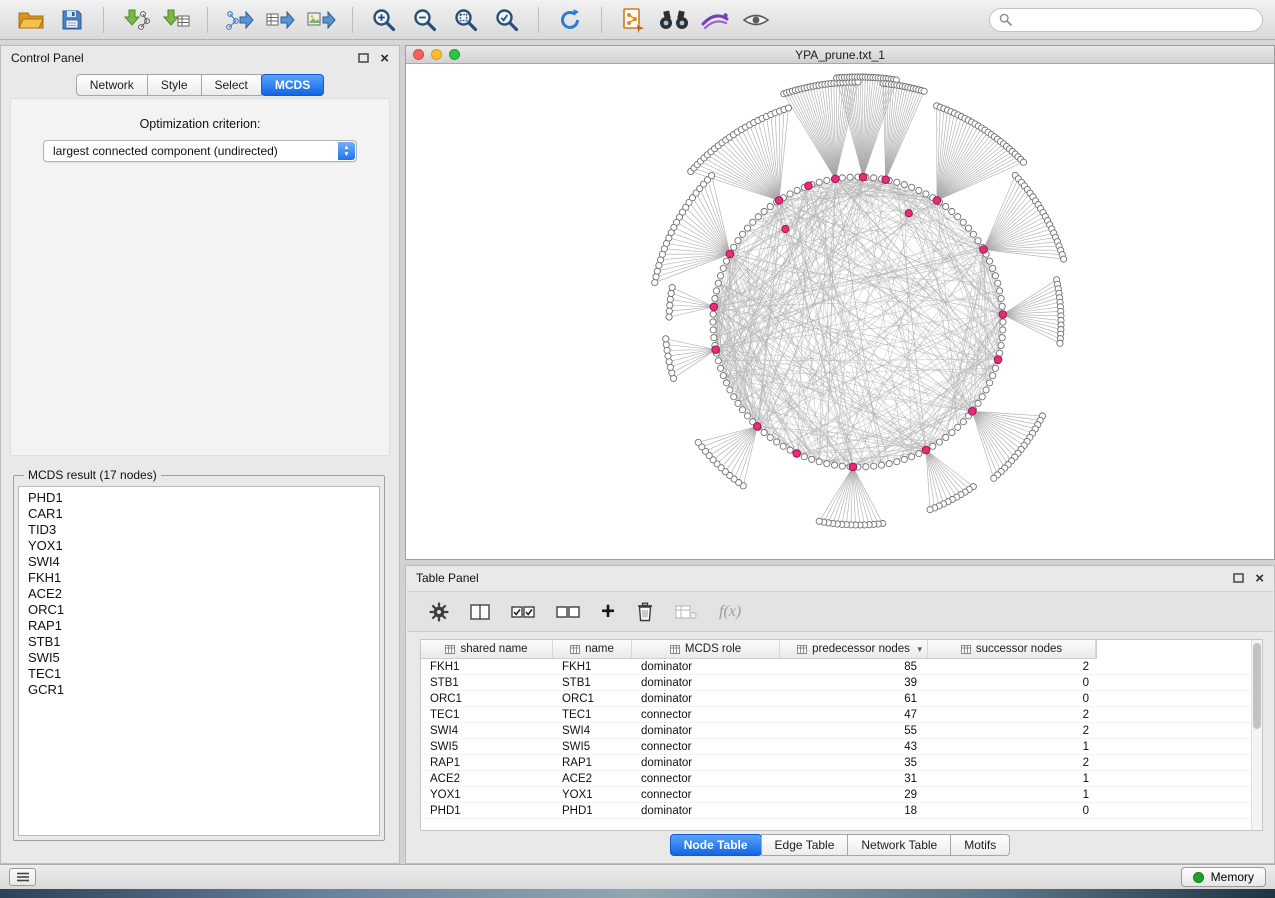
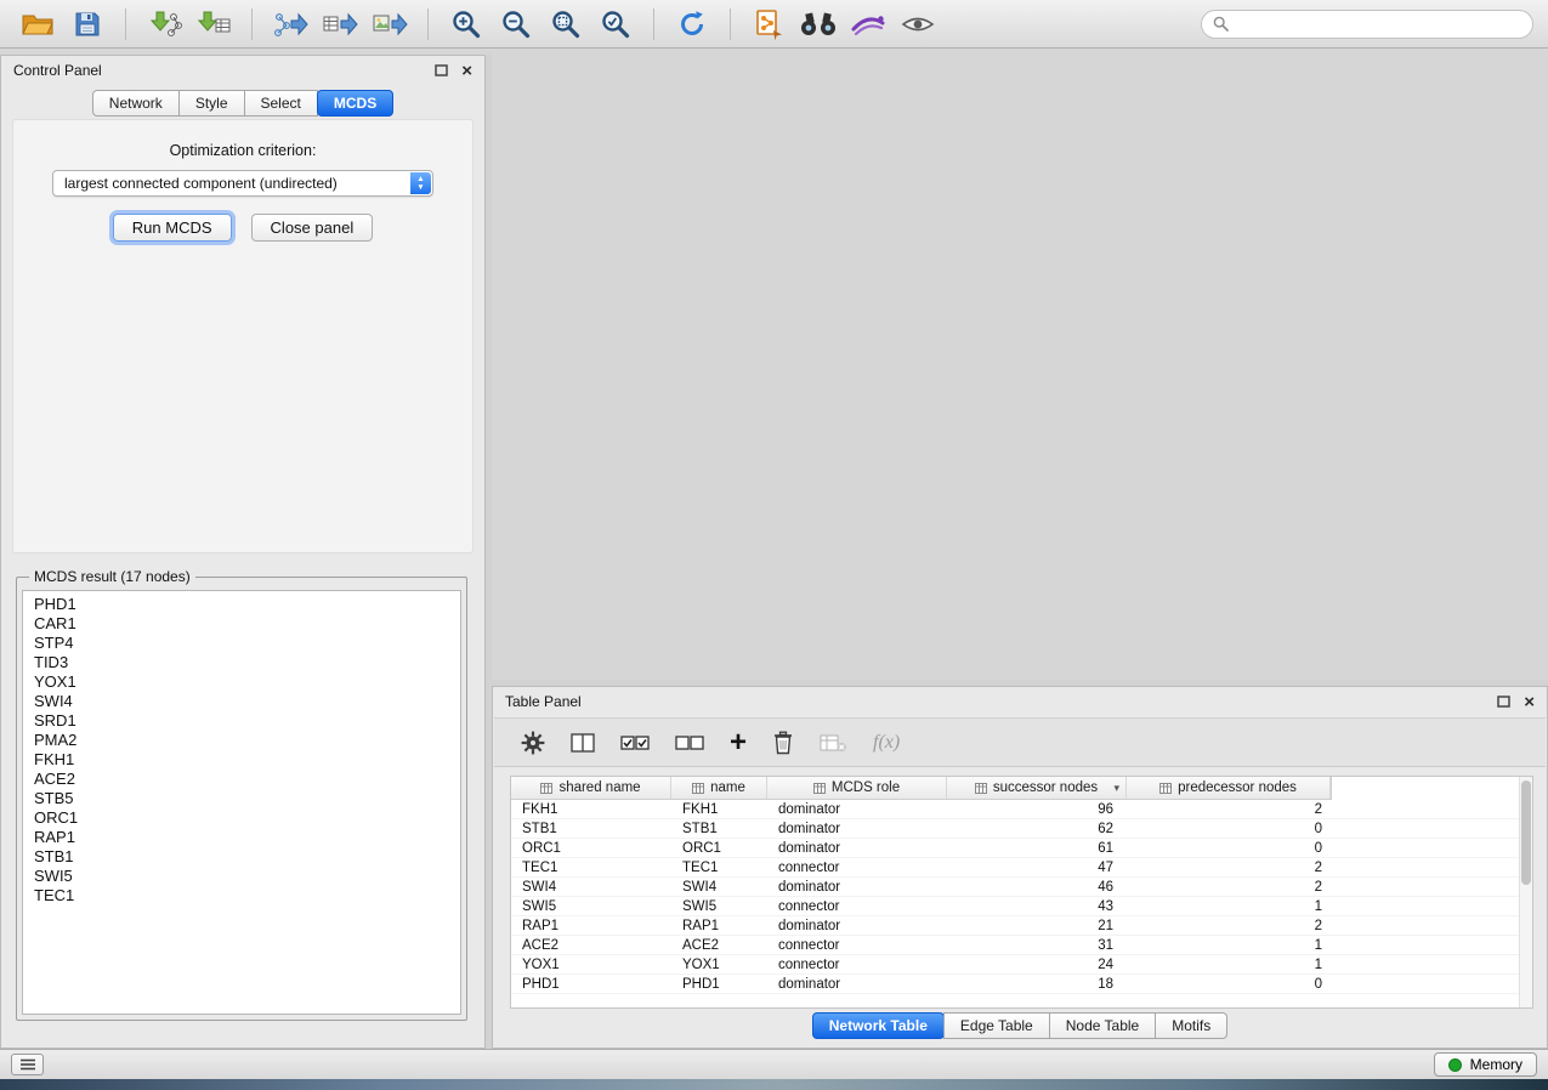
  Control Panel
  ×
  Network
  Style
  Select
  MCDS
  Optimization criterion:
  largest connected component (undirected)
+ Run MCDS
+ Close panel
  MCDS result (17 nodes)
  PHD1
  CAR1
+ STP4
  TID3
  YOX1
  SWI4
+ SRD1
+ PMA2
  FKH1
  ACE2
+ STB5
  ORC1
  RAP1
  STB1
  SWI5
  TEC1
- GCR1
- YPA_prune.txt_1
  Table Panel
  ×
  +
  f(x)
  shared name
  name
  MCDS role
- predecessor nodes
+ successor nodes
  ▾
- successor nodes
+ predecessor nodes
  FKH1
  FKH1
  dominator
- 85
+ 96
  2
  STB1
  STB1
  dominator
- 39
+ 62
  0
  ORC1
  ORC1
  dominator
  61
  0
  TEC1
  TEC1
  connector
  47
  2
  SWI4
  SWI4
  dominator
- 55
+ 46
  2
  SWI5
  SWI5
  connector
  43
  1
  RAP1
  RAP1
  dominator
- 35
+ 21
  2
  ACE2
  ACE2
  connector
  31
  1
  YOX1
  YOX1
  connector
- 29
+ 24
  1
  PHD1
  PHD1
  dominator
  18
  0
- Node Table
+ Network Table
  Edge Table
- Network Table
+ Node Table
  Motifs
  Memory
